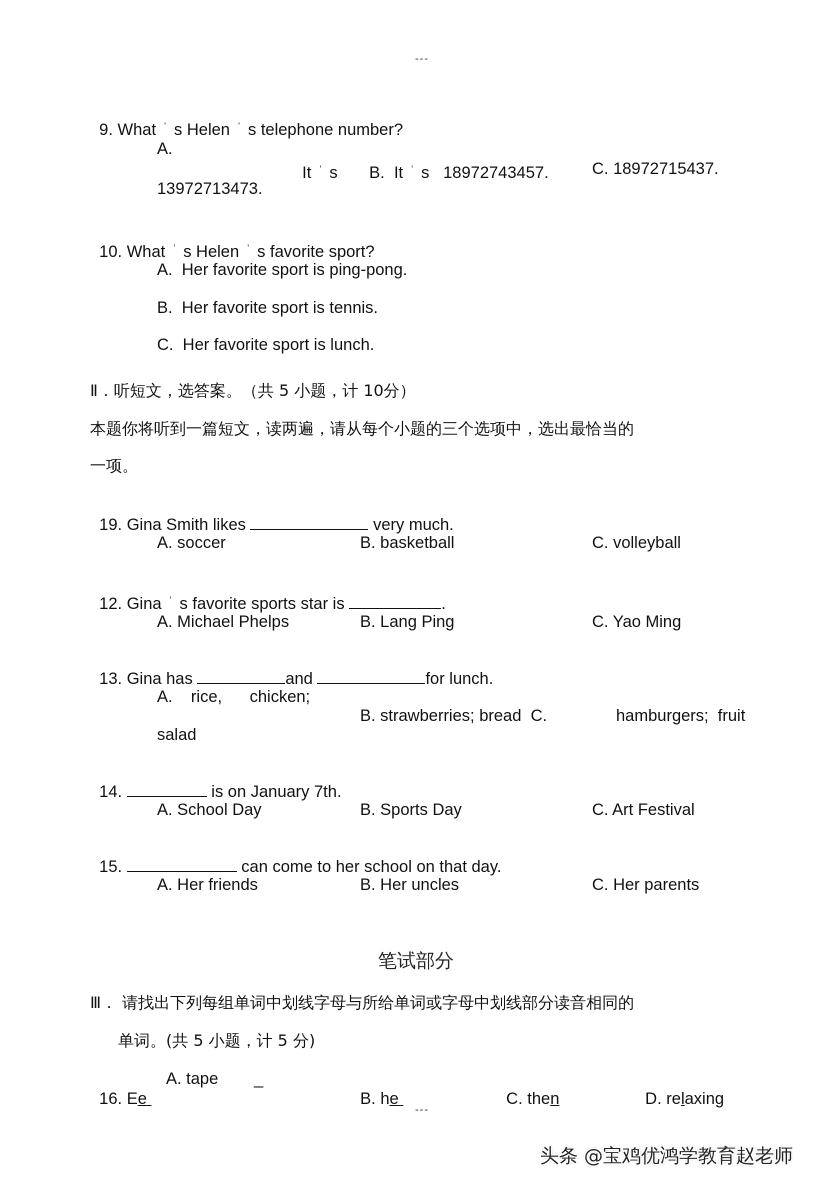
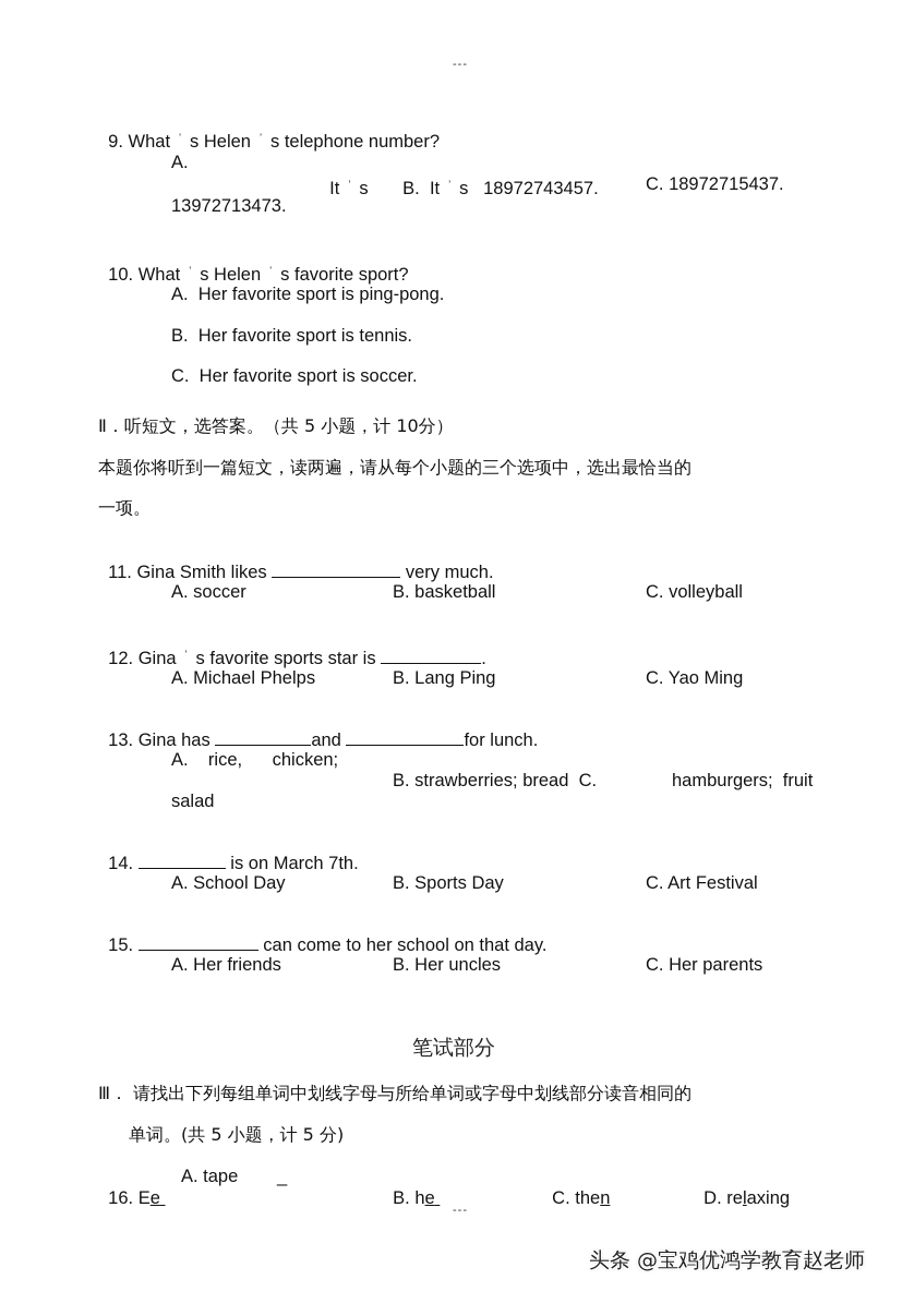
  ---
  9. What ’ s Helen ’ s telephone number?
  A.
  It ’ s
  B. It ’ s 18972743457.
  C. 18972715437.
  13972713473.
  10. What ’ s Helen ’ s favorite sport?
  A. Her favorite sport is ping-pong.
  B. Her favorite sport is tennis.
- C. Her favorite sport is lunch.
+ C. Her favorite sport is soccer.
  Ⅱ．听短文，选答案。（共 5 小题，计 10分）
  本题你将听到一篇短文，读两遍，请从每个小题的三个选项中，选出最恰当的
  一项。
- 19. Gina Smith likes very much.
+ 11. Gina Smith likes very much.
  A. soccer
  B. basketball
  C. volleyball
  12. Gina ’ s favorite sports star is .
  A. Michael Phelps
  B. Lang Ping
  C. Yao Ming
  13. Gina has and for lunch.
  A. rice, chicken;
  B. strawberries; bread C.
  hamburgers; fruit
  salad
- 14. is on January 7th.
+ 14. is on March 7th.
  A. School Day
  B. Sports Day
  C. Art Festival
  15. can come to her school on that day.
  A. Her friends
  B. Her uncles
  C. Her parents
  笔试部分
  Ⅲ． 请找出下列每组单词中划线字母与所给单词或字母中划线部分读音相同的
  单词。(共 5 小题，计 5 分)
  16. Ee
  A. tape
  _
  B. he
  C. then
  D. relaxing
  ---
  头条 @宝鸡优鸿学教育赵老师
